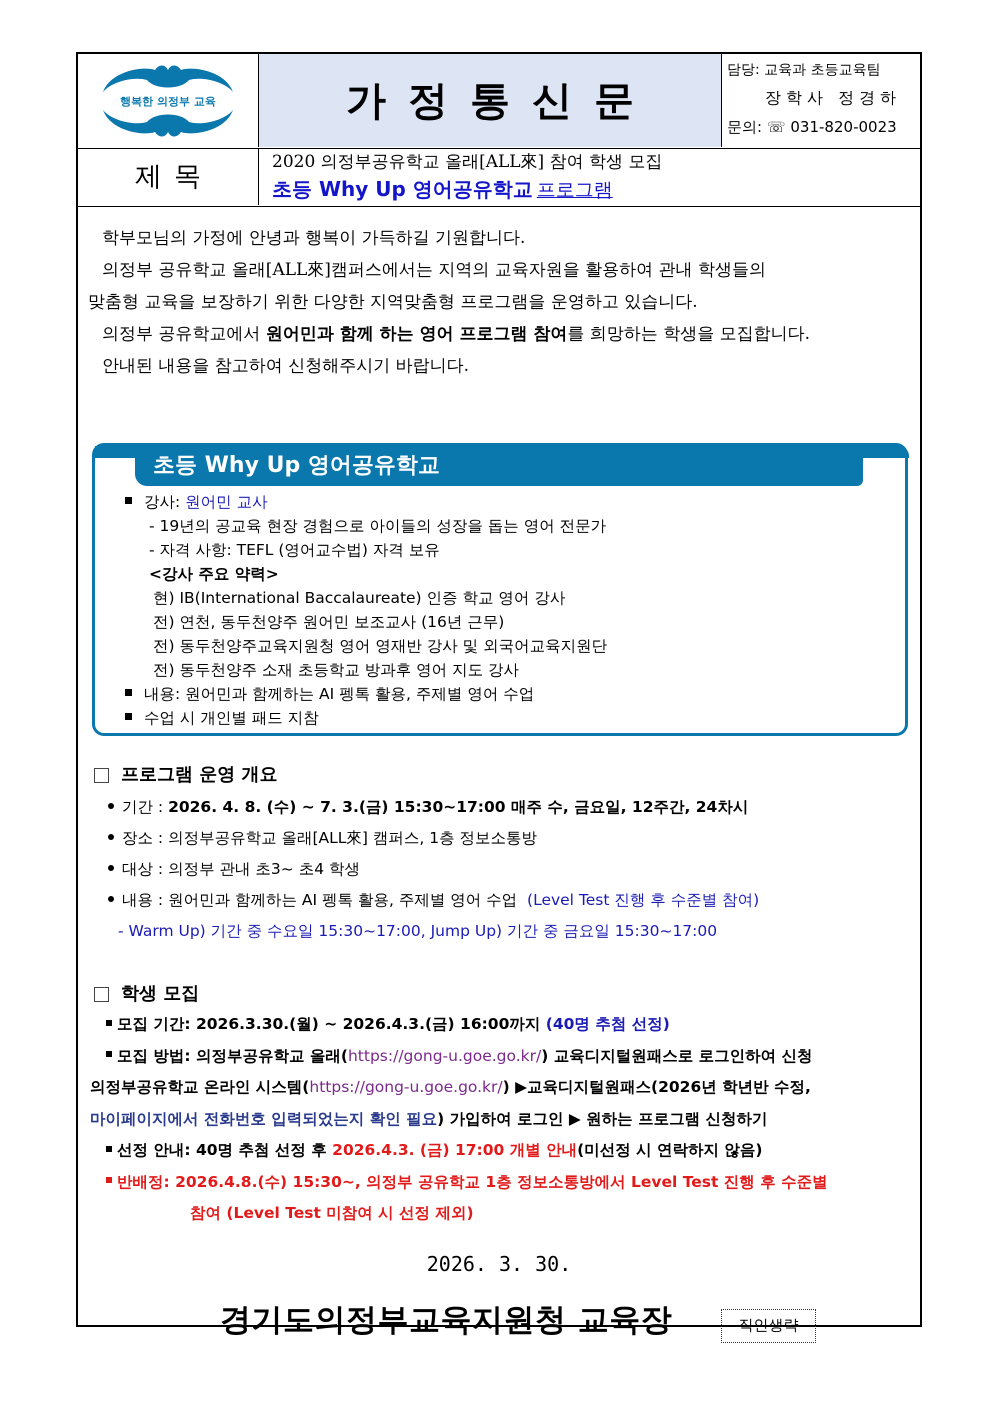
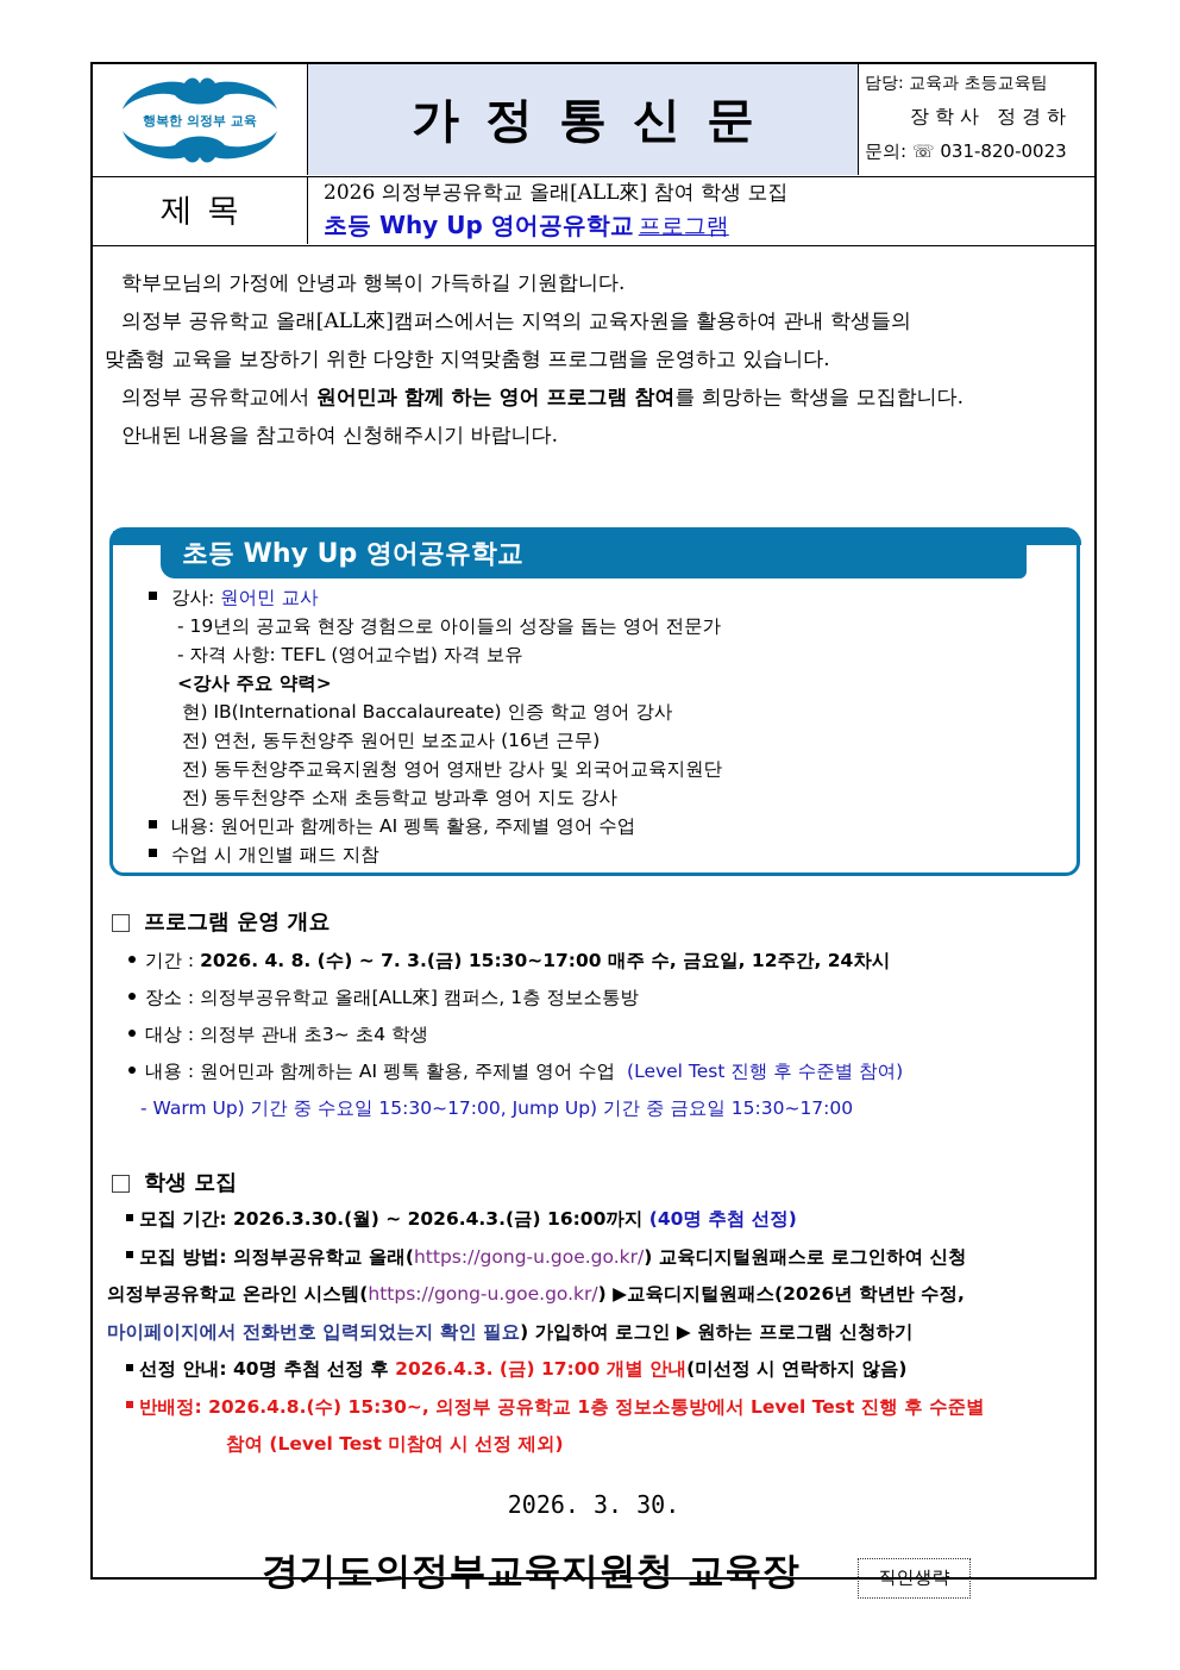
  행복한 의정부 교육
  가정통신문
  담당: 교육과 초등교육팀
  장학사 정경하
  문의: ☏ 031-820-0023
  제목
- 2020 의정부공유학교 올래[ALL來] 참여 학생 모집
+ 2026 의정부공유학교 올래[ALL來] 참여 학생 모집
  초등 Why Up 영어공유학교 프로그램
  학부모님의 가정에 안녕과 행복이 가득하길 기원합니다.
  의정부 공유학교 올래[ALL來]캠퍼스에서는 지역의 교육자원을 활용하여 관내 학생들의
  맞춤형 교육을 보장하기 위한 다양한 지역맞춤형 프로그램을 운영하고 있습니다.
  의정부 공유학교에서 원어민과 함께 하는 영어 프로그램 참여를 희망하는 학생을 모집합니다.
  안내된 내용을 참고하여 신청해주시기 바랍니다.
  초등 Why Up 영어공유학교
  강사: 원어민 교사
  - 19년의 공교육 현장 경험으로 아이들의 성장을 돕는 영어 전문가
  - 자격 사항: TEFL (영어교수법) 자격 보유
  <강사 주요 약력>
  현) IB(International Baccalaureate) 인증 학교 영어 강사
  전) 연천, 동두천양주 원어민 보조교사 (16년 근무)
  전) 동두천양주교육지원청 영어 영재반 강사 및 외국어교육지원단
  전) 동두천양주 소재 초등학교 방과후 영어 지도 강사
  내용: 원어민과 함께하는 AI 펭톡 활용, 주제별 영어 수업
  수업 시 개인별 패드 지참
  프로그램 운영 개요
  기간 : 2026. 4. 8. (수) ~ 7. 3.(금) 15:30~17:00 매주 수, 금요일, 12주간, 24차시
  장소 : 의정부공유학교 올래[ALL來] 캠퍼스, 1층 정보소통방
  대상 : 의정부 관내 초3~ 초4 학생
  내용 : 원어민과 함께하는 AI 펭톡 활용, 주제별 영어 수업 (Level Test 진행 후 수준별 참여)
  - Warm Up) 기간 중 수요일 15:30~17:00, Jump Up) 기간 중 금요일 15:30~17:00
  학생 모집
  모집 기간: 2026.3.30.(월) ~ 2026.4.3.(금) 16:00까지 (40명 추첨 선정)
  모집 방법: 의정부공유학교 올래(https://gong-u.goe.go.kr/) 교육디지털원패스로 로그인하여 신청
  의정부공유학교 온라인 시스템(https://gong-u.goe.go.kr/) ▶교육디지털원패스(2026년 학년반 수정,
  마이페이지에서 전화번호 입력되었는지 확인 필요) 가입하여 로그인 ▶ 원하는 프로그램 신청하기
  선정 안내: 40명 추첨 선정 후 2026.4.3. (금) 17:00 개별 안내(미선정 시 연락하지 않음)
  반배정: 2026.4.8.(수) 15:30~, 의정부 공유학교 1층 정보소통방에서 Level Test 진행 후 수준별
  참여 (Level Test 미참여 시 선정 제외)
  2026. 3. 30.
  경기도의정부교육지원청 교육장
  직인생략
